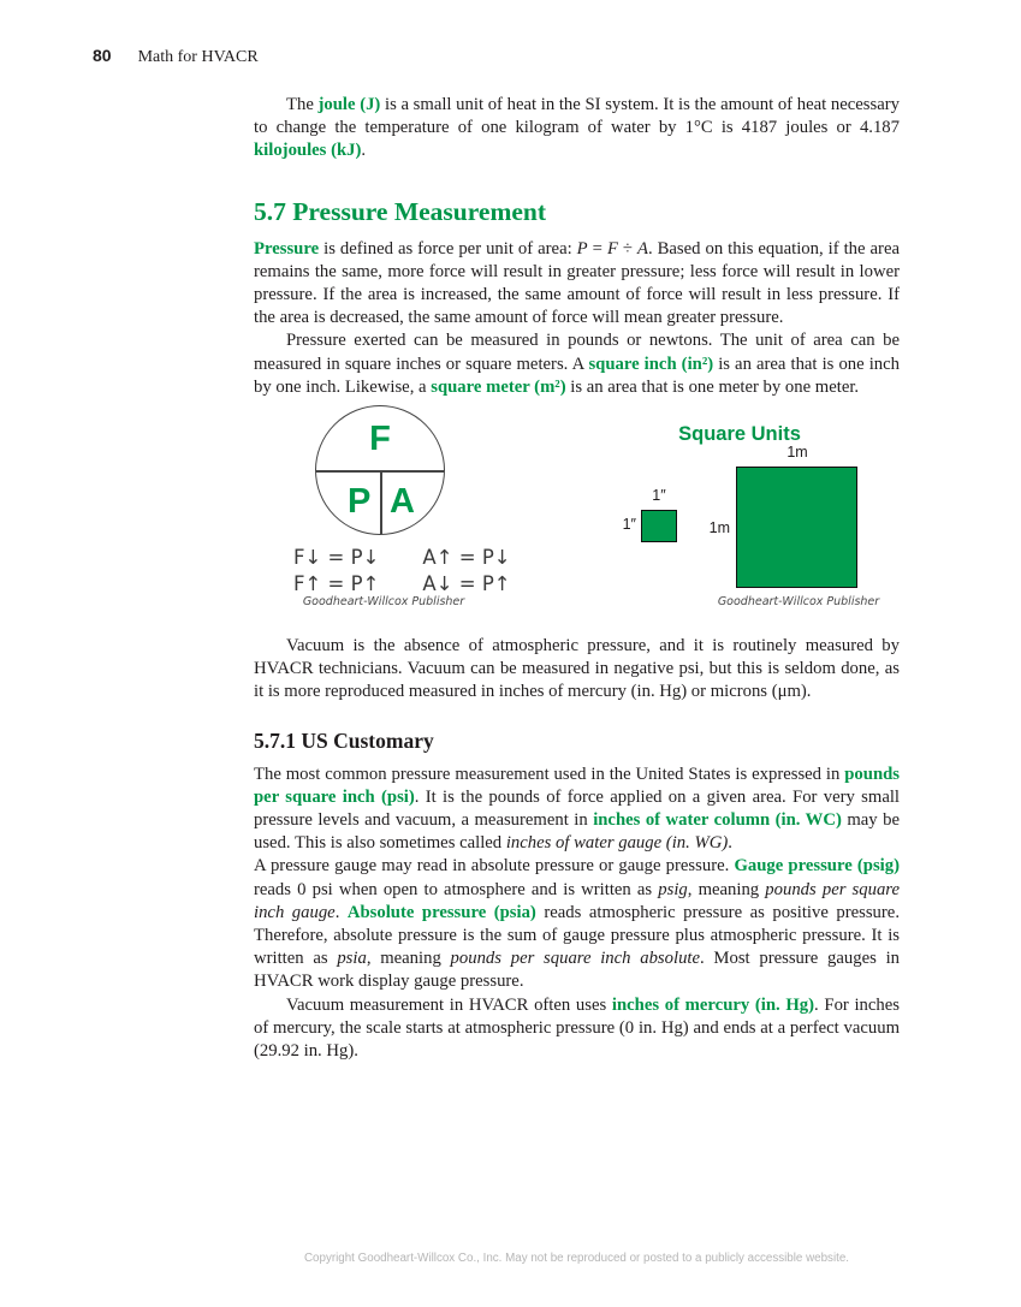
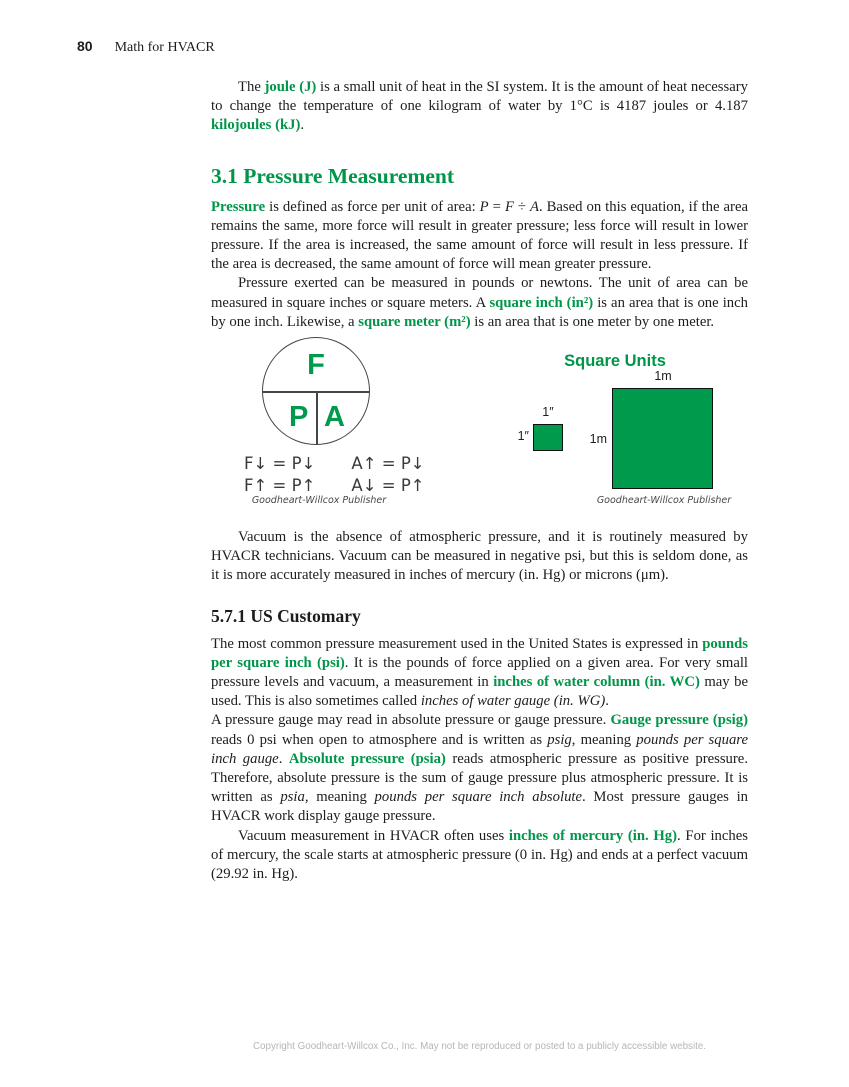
  80
  Math for HVACR
  The joule (J) is a small unit of heat in the SI system. It is the amount of heat necessary to change the temperature of one kilogram of water by 1°C is 4187 joules or 4.187 kilojoules (kJ).
- 5.7 Pressure Measurement
+ 3.1 Pressure Measurement
  Pressure is defined as force per unit of area: P = F ÷ A. Based on this equation, if the area remains the same, more force will result in greater pressure; less force will result in lower pressure. If the area is increased, the same amount of force will result in less pressure. If the area is decreased, the same amount of force will mean greater pressure.
  Pressure exerted can be measured in pounds or newtons. The unit of area can be measured in square inches or square meters. A square inch (in²) is an area that is one inch by one inch. Likewise, a square meter (m²) is an area that is one meter by one meter.
  F
  P
  A
  F↓ = P↓
  A↑ = P↓
  F↑ = P↑
  A↓ = P↑
  Goodheart-Willcox Publisher
  Square Units
  1″
  1″
  1m
  1m
  Goodheart-Willcox Publisher
- Vacuum is the absence of atmospheric pressure, and it is routinely measured by HVACR technicians. Vacuum can be measured in negative psi, but this is seldom done, as it is more reproduced measured in inches of mercury (in. Hg) or microns (μm).
+ Vacuum is the absence of atmospheric pressure, and it is routinely measured by HVACR technicians. Vacuum can be measured in negative psi, but this is seldom done, as it is more accurately measured in inches of mercury (in. Hg) or microns (μm).
  5.7.1 US Customary
  The most common pressure measurement used in the United States is expressed in pounds per square inch (psi). It is the pounds of force applied on a given area. For very small pressure levels and vacuum, a measurement in inches of water column (in. WC) may be used. This is also sometimes called inches of water gauge (in. WG).
  A pressure gauge may read in absolute pressure or gauge pressure. Gauge pressure (psig) reads 0 psi when open to atmosphere and is written as psig, meaning pounds per square inch gauge. Absolute pressure (psia) reads atmospheric pressure as positive pressure. Therefore, absolute pressure is the sum of gauge pressure plus atmospheric pressure. It is written as psia, meaning pounds per square inch absolute. Most pressure gauges in HVACR work display gauge pressure.
  Vacuum measurement in HVACR often uses inches of mercury (in. Hg). For inches of mercury, the scale starts at atmospheric pressure (0 in. Hg) and ends at a perfect vacuum (29.92 in. Hg).
  Copyright Goodheart-Willcox Co., Inc. May not be reproduced or posted to a publicly accessible website.
